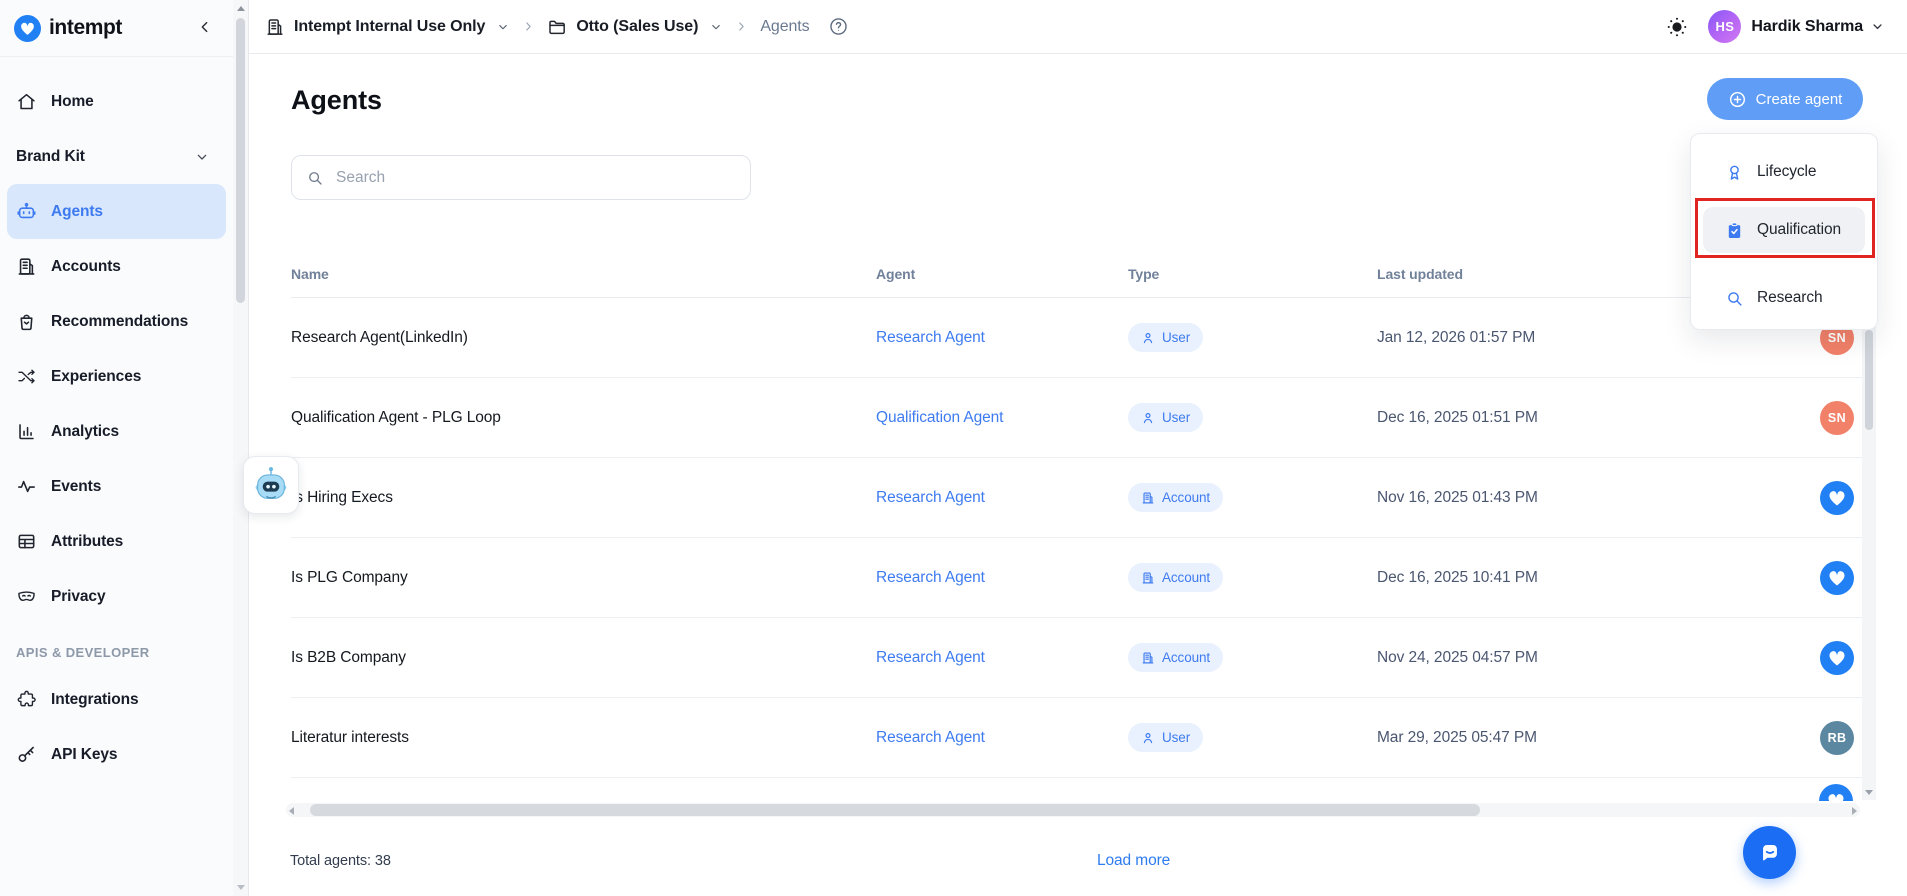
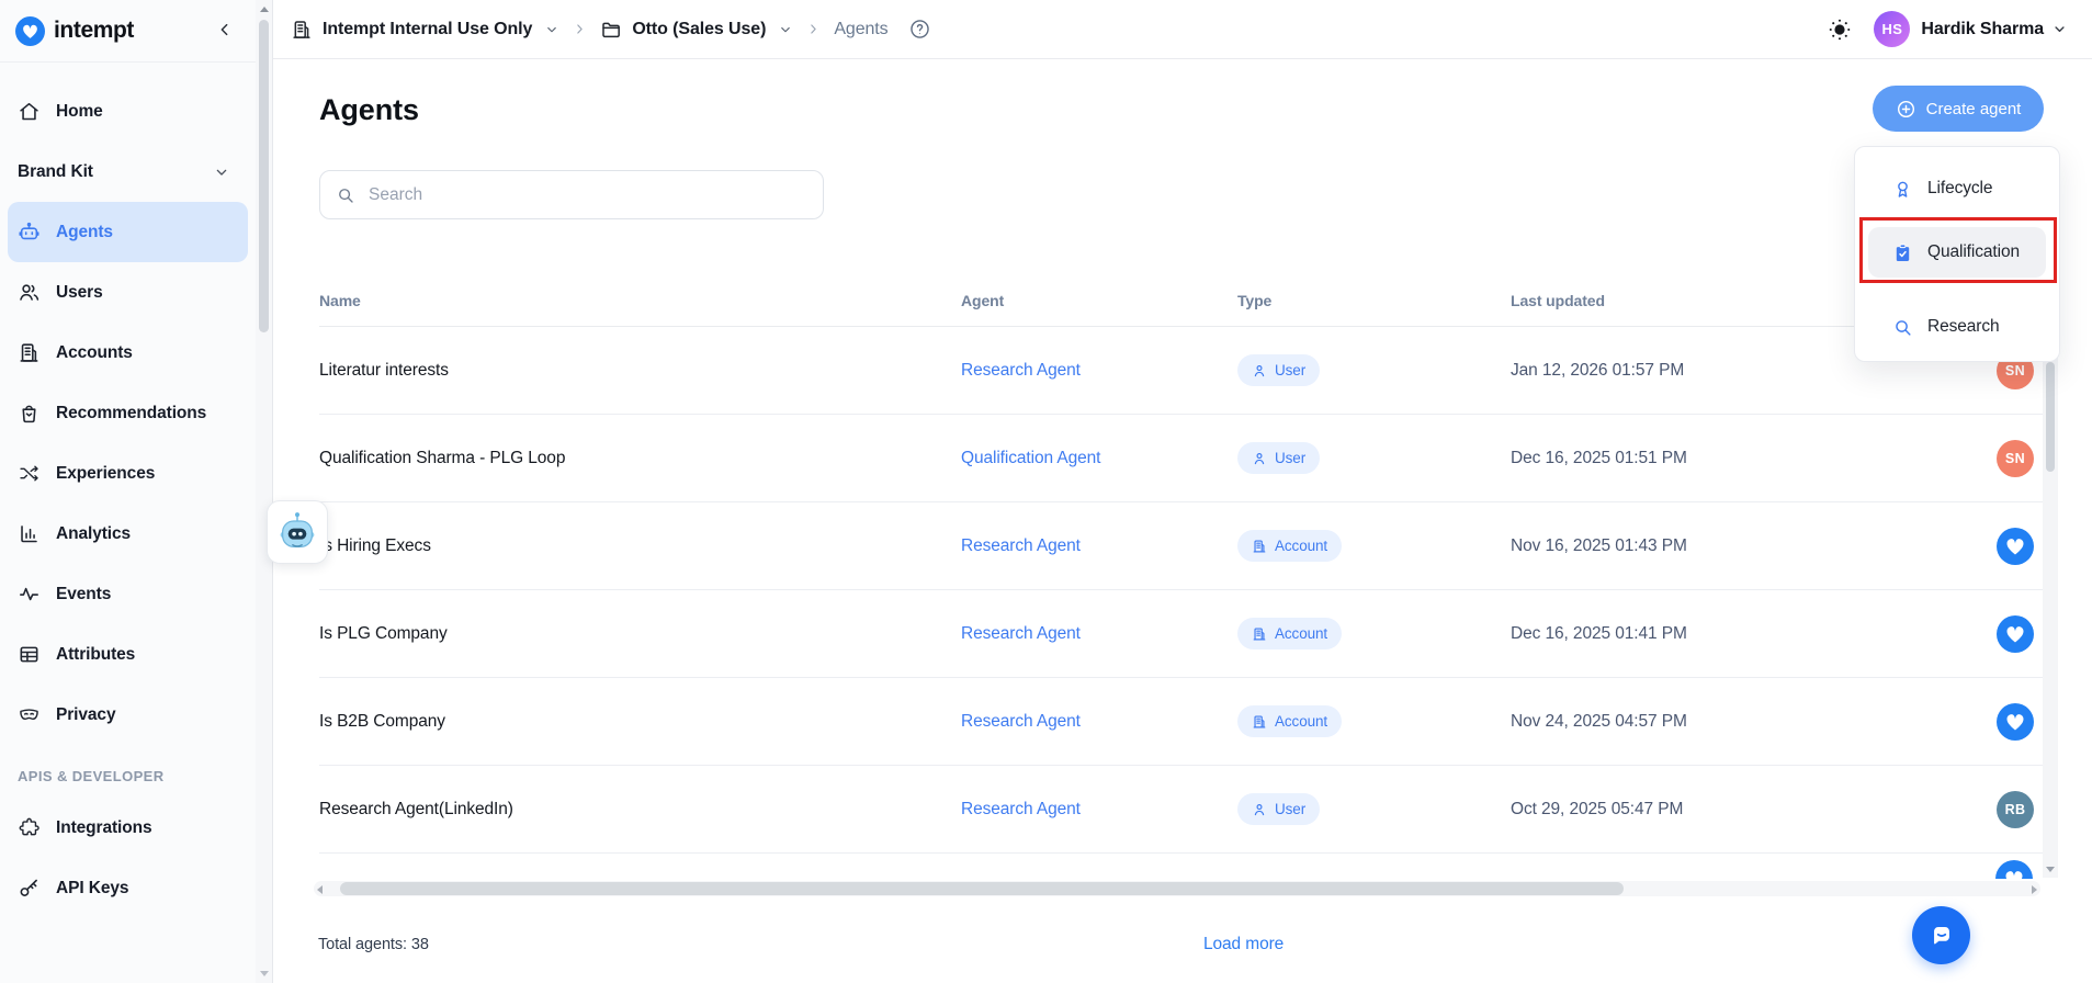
  intempt
  Home
  Brand Kit
  Agents
+ Users
  Accounts
  Recommendations
  Experiences
  Analytics
  Events
  Attributes
  Privacy
  APIS & DEVELOPER
  Integrations
  API Keys
  Intempt Internal Use Only
  Otto (Sales Use)
  Agents
  HS
  Hardik Sharma
  Agents
  Search
  Name
  Agent
  Type
  Last updated
- Research Agent(LinkedIn)
+ Literatur interests
  Research Agent
  User
  Jan 12, 2026 01:57 PM
  SN
- Qualification Agent - PLG Loop
+ Qualification Sharma - PLG Loop
  Qualification Agent
  User
  Dec 16, 2025 01:51 PM
  SN
  s Hiring Execs
  Research Agent
  Account
  Nov 16, 2025 01:43 PM
  Is PLG Company
  Research Agent
  Account
- Dec 16, 2025 10:41 PM
+ Dec 16, 2025 01:41 PM
  Is B2B Company
  Research Agent
  Account
  Nov 24, 2025 04:57 PM
- Literatur interests
+ Research Agent(LinkedIn)
  Research Agent
  User
- Mar 29, 2025 05:47 PM
+ Oct 29, 2025 05:47 PM
  RB
  Total agents: 38
  Load more
  Create agent
  Lifecycle
  Qualification
  Research
